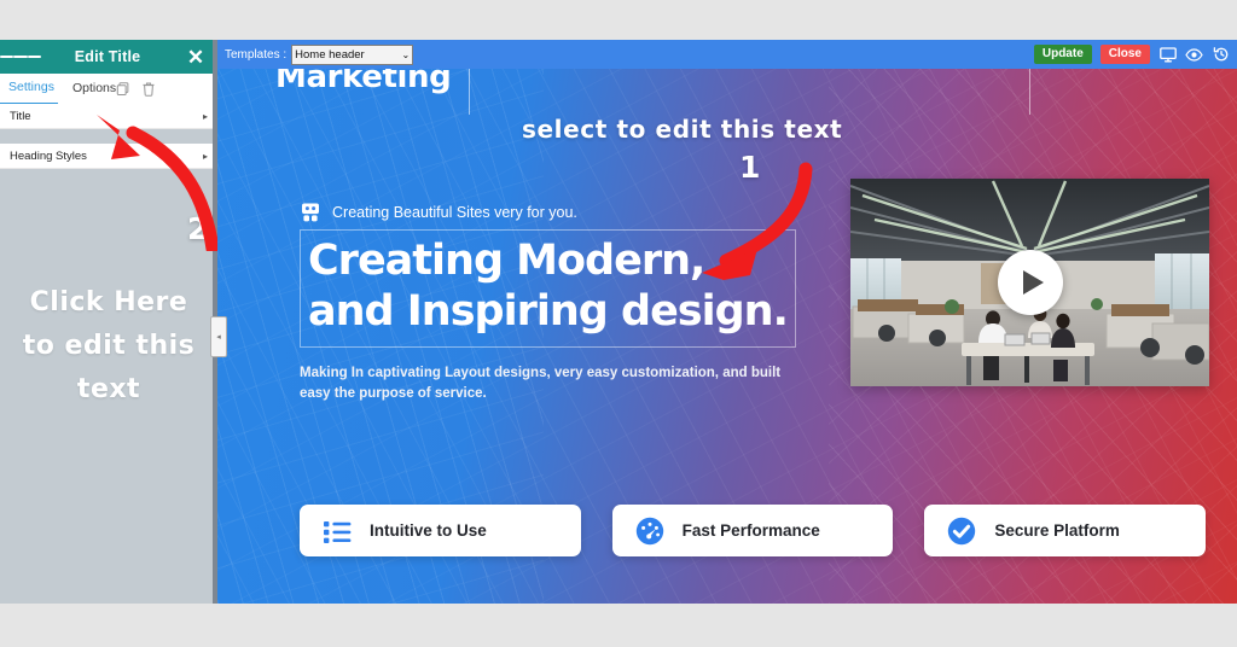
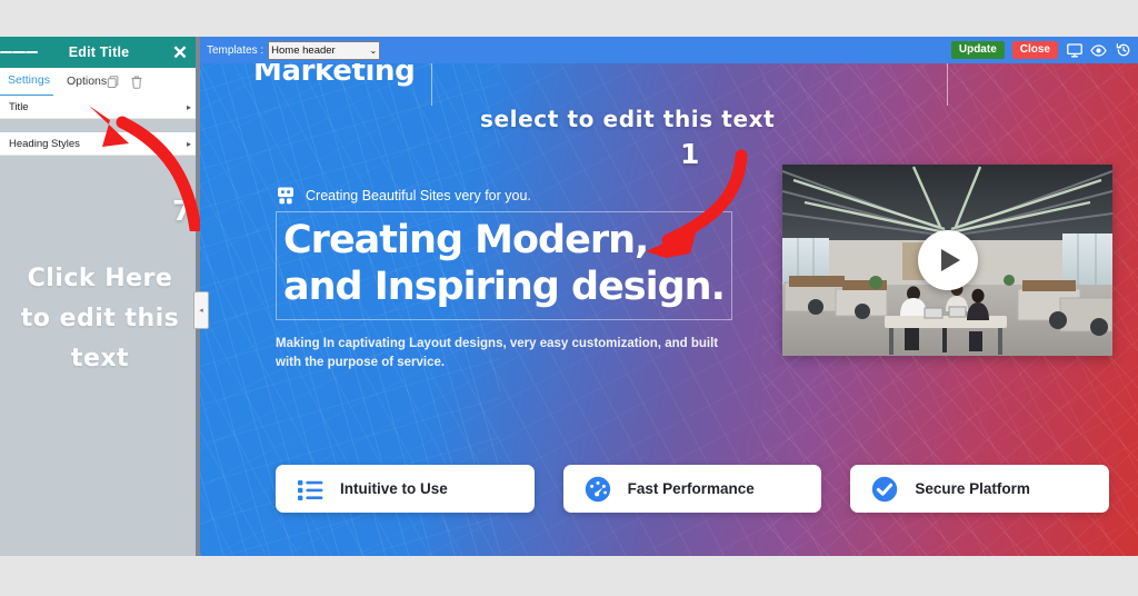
  Edit Title
  ✕
  Settings
  Options
  Title
  ▸
  Heading Styles
  ▸
  Click Here
  to edit this
  text
- 2
+ 7
  Templates :
  Home header
  ⌄
  Update
  Close
  Marketing
  Creating Beautiful Sites very for you.
  Creating Modern,
  and Inspiring design.
- Making In captivating Layout designs, very easy customization, and built easy the purpose of service.
+ Making In captivating Layout designs, very easy customization, and built with the purpose of service.
  Intuitive to Use
  Fast Performance
  Secure Platform
  select to edit this text
  1
